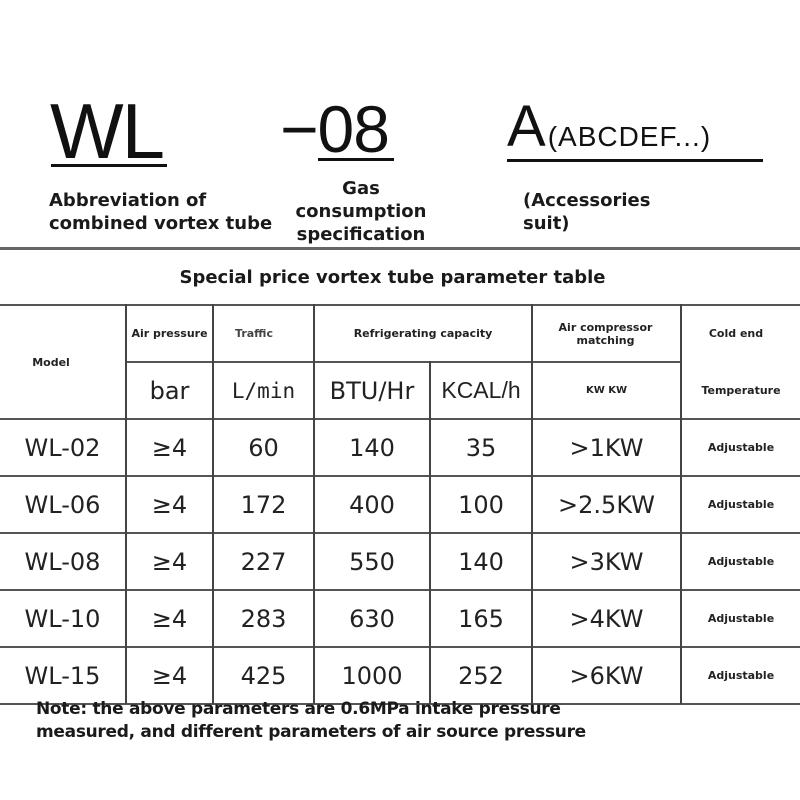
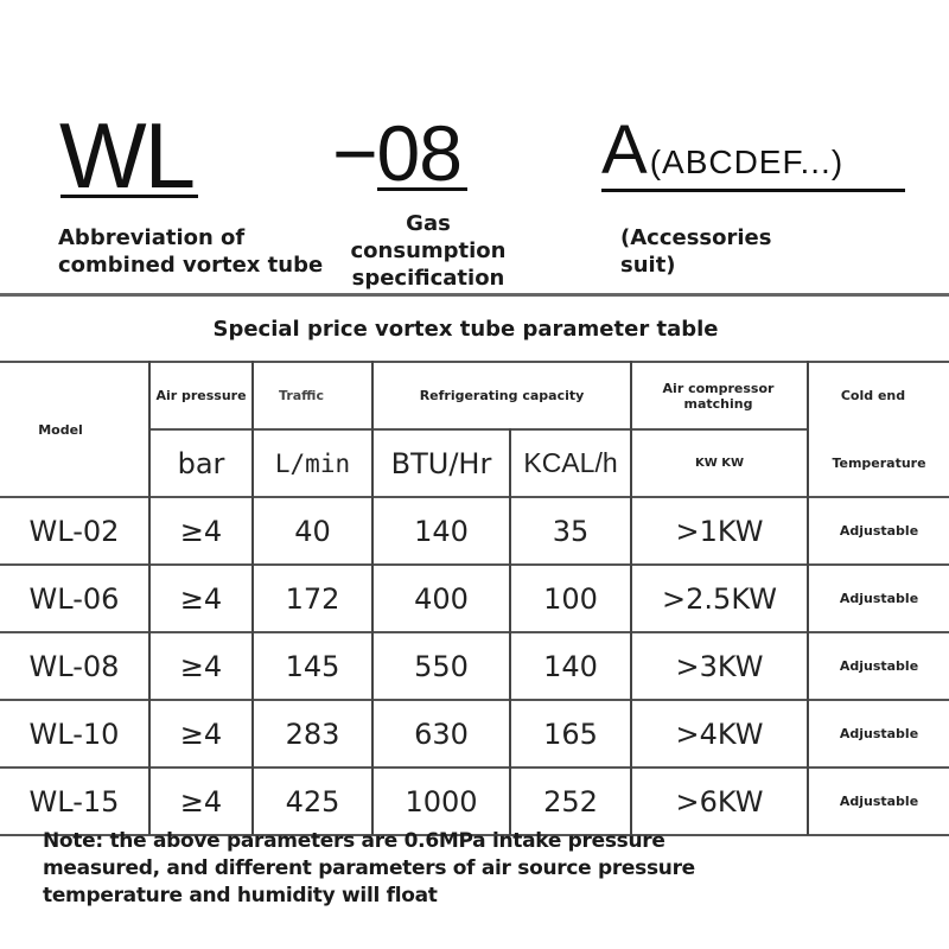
  WL
  Abbreviation of
  combined vortex tube
  −08
  Gas
  consumption
  specification
  A(ABCDEF...)
  (Accessories
  suit)
  Special price vortex tube parameter table
  Model
  Air pressure
  Traffic
  Refrigerating capacity
  Air compressor matching
  Cold end
  bar
  L/min
  BTU/Hr
  KCAL/h
  KW KW
  Temperature
  WL-02
  ≥4
- 60
+ 40
  140
  35
  >1KW
  Adjustable
  WL-06
  ≥4
  172
  400
  100
  >2.5KW
  Adjustable
  WL-08
  ≥4
- 227
+ 145
  550
  140
  >3KW
  Adjustable
  WL-10
  ≥4
  283
  630
  165
  >4KW
  Adjustable
  WL-15
  ≥4
  425
  1000
  252
  >6KW
  Adjustable
  Note: the above parameters are 0.6MPa intake pressure
  measured, and different parameters of air source pressure
+ temperature and humidity will float
